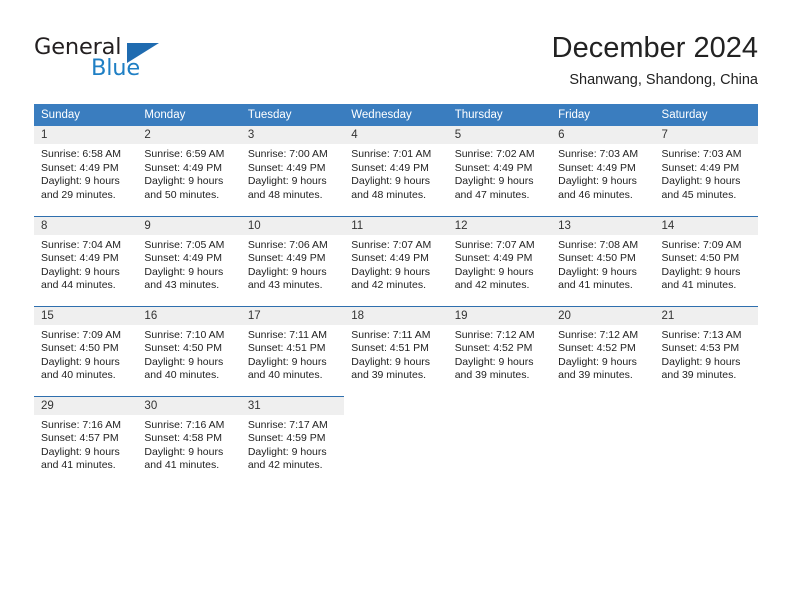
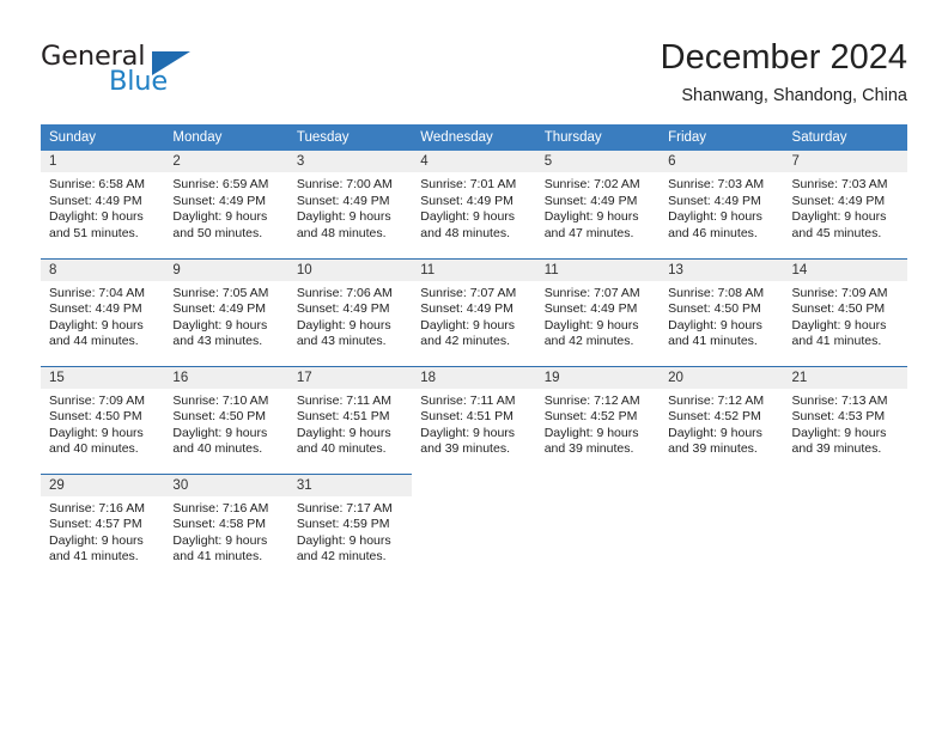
  General
  Blue
  December 2024
  Shanwang, Shandong, China
  Sunday	Monday	Tuesday	Wednesday	Thursday	Friday	Saturday
- 1Sunrise: 6:58 AMSunset: 4:49 PMDaylight: 9 hoursand 29 minutes.	2Sunrise: 6:59 AMSunset: 4:49 PMDaylight: 9 hoursand 50 minutes.	3Sunrise: 7:00 AMSunset: 4:49 PMDaylight: 9 hoursand 48 minutes.	4Sunrise: 7:01 AMSunset: 4:49 PMDaylight: 9 hoursand 48 minutes.	5Sunrise: 7:02 AMSunset: 4:49 PMDaylight: 9 hoursand 47 minutes.	6Sunrise: 7:03 AMSunset: 4:49 PMDaylight: 9 hoursand 46 minutes.	7Sunrise: 7:03 AMSunset: 4:49 PMDaylight: 9 hoursand 45 minutes.
+ 1Sunrise: 6:58 AMSunset: 4:49 PMDaylight: 9 hoursand 51 minutes.	2Sunrise: 6:59 AMSunset: 4:49 PMDaylight: 9 hoursand 50 minutes.	3Sunrise: 7:00 AMSunset: 4:49 PMDaylight: 9 hoursand 48 minutes.	4Sunrise: 7:01 AMSunset: 4:49 PMDaylight: 9 hoursand 48 minutes.	5Sunrise: 7:02 AMSunset: 4:49 PMDaylight: 9 hoursand 47 minutes.	6Sunrise: 7:03 AMSunset: 4:49 PMDaylight: 9 hoursand 46 minutes.	7Sunrise: 7:03 AMSunset: 4:49 PMDaylight: 9 hoursand 45 minutes.
- 8Sunrise: 7:04 AMSunset: 4:49 PMDaylight: 9 hoursand 44 minutes.	9Sunrise: 7:05 AMSunset: 4:49 PMDaylight: 9 hoursand 43 minutes.	10Sunrise: 7:06 AMSunset: 4:49 PMDaylight: 9 hoursand 43 minutes.	11Sunrise: 7:07 AMSunset: 4:49 PMDaylight: 9 hoursand 42 minutes.	12Sunrise: 7:07 AMSunset: 4:49 PMDaylight: 9 hoursand 42 minutes.	13Sunrise: 7:08 AMSunset: 4:50 PMDaylight: 9 hoursand 41 minutes.	14Sunrise: 7:09 AMSunset: 4:50 PMDaylight: 9 hoursand 41 minutes.
+ 8Sunrise: 7:04 AMSunset: 4:49 PMDaylight: 9 hoursand 44 minutes.	9Sunrise: 7:05 AMSunset: 4:49 PMDaylight: 9 hoursand 43 minutes.	10Sunrise: 7:06 AMSunset: 4:49 PMDaylight: 9 hoursand 43 minutes.	11Sunrise: 7:07 AMSunset: 4:49 PMDaylight: 9 hoursand 42 minutes.	11Sunrise: 7:07 AMSunset: 4:49 PMDaylight: 9 hoursand 42 minutes.	13Sunrise: 7:08 AMSunset: 4:50 PMDaylight: 9 hoursand 41 minutes.	14Sunrise: 7:09 AMSunset: 4:50 PMDaylight: 9 hoursand 41 minutes.
  15Sunrise: 7:09 AMSunset: 4:50 PMDaylight: 9 hoursand 40 minutes.	16Sunrise: 7:10 AMSunset: 4:50 PMDaylight: 9 hoursand 40 minutes.	17Sunrise: 7:11 AMSunset: 4:51 PMDaylight: 9 hoursand 40 minutes.	18Sunrise: 7:11 AMSunset: 4:51 PMDaylight: 9 hoursand 39 minutes.	19Sunrise: 7:12 AMSunset: 4:52 PMDaylight: 9 hoursand 39 minutes.	20Sunrise: 7:12 AMSunset: 4:52 PMDaylight: 9 hoursand 39 minutes.	21Sunrise: 7:13 AMSunset: 4:53 PMDaylight: 9 hoursand 39 minutes.
  29Sunrise: 7:16 AMSunset: 4:57 PMDaylight: 9 hoursand 41 minutes.	30Sunrise: 7:16 AMSunset: 4:58 PMDaylight: 9 hoursand 41 minutes.	31Sunrise: 7:17 AMSunset: 4:59 PMDaylight: 9 hoursand 42 minutes.
